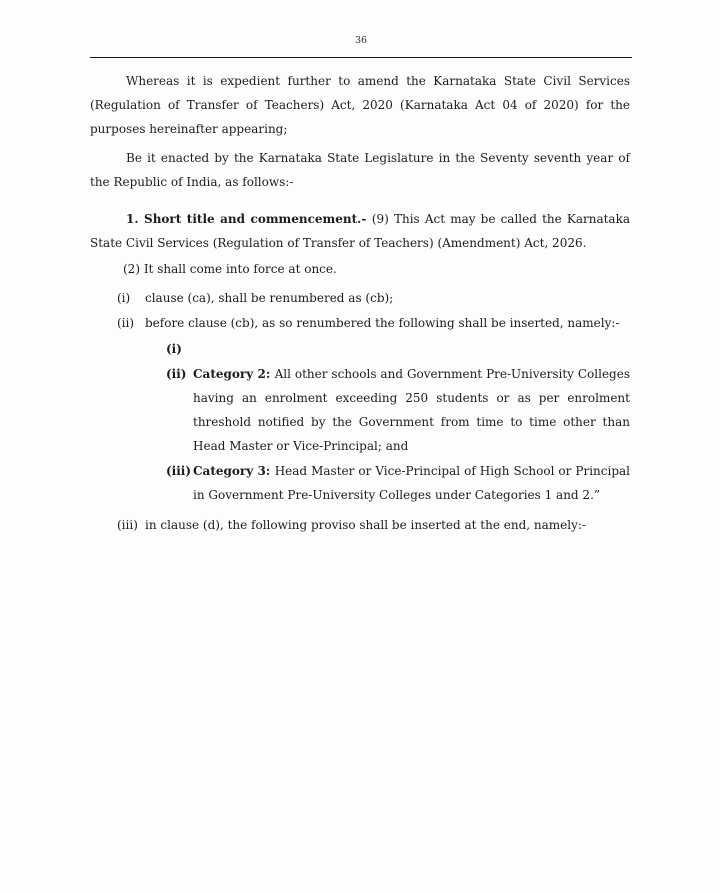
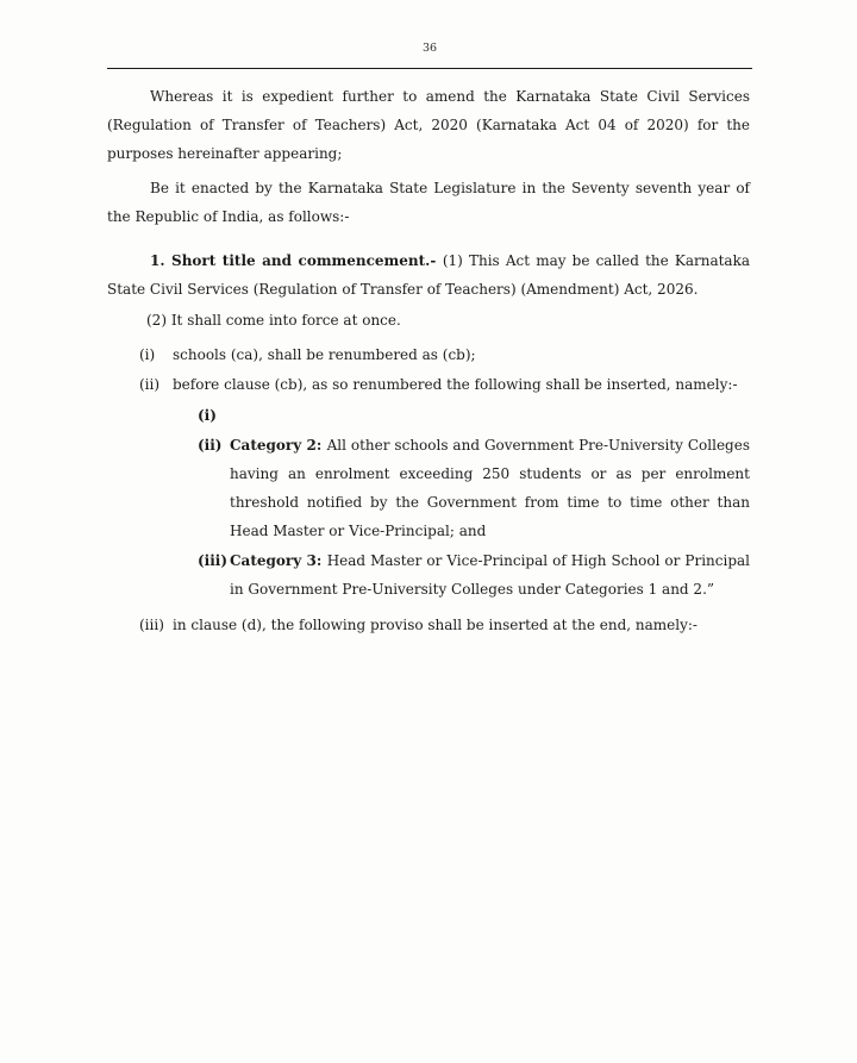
  36
  Whereas it is expedient further to amend the Karnataka State Civil Services (Regulation of Transfer of Teachers) Act, 2020 (Karnataka Act 04 of 2020) for the purposes hereinafter appearing;
  Be it enacted by the Karnataka State Legislature in the Seventy seventh year of the Republic of India, as follows:-
- 1. Short title and commencement.- (9) This Act may be called the Karnataka State Civil Services (Regulation of Transfer of Teachers) (Amendment) Act, 2026.
+ 1. Short title and commencement.- (1) This Act may be called the Karnataka State Civil Services (Regulation of Transfer of Teachers) (Amendment) Act, 2026.
  (2) It shall come into force at once.
  (i)
- clause (ca), shall be renumbered as (cb);
+ schools (ca), shall be renumbered as (cb);
  (ii)
  before clause (cb), as so renumbered the following shall be inserted, namely:-
  (i)
  (ii)
  Category 2: All other schools and Government Pre-University Colleges having an enrolment exceeding 250 students or as per enrolment threshold notified by the Government from time to time other than Head Master or Vice-Principal; and
  (iii)
  Category 3: Head Master or Vice-Principal of High School or Principal in Government Pre-University Colleges under Categories 1 and 2.”
  (iii)
  in clause (d), the following proviso shall be inserted at the end, namely:-
